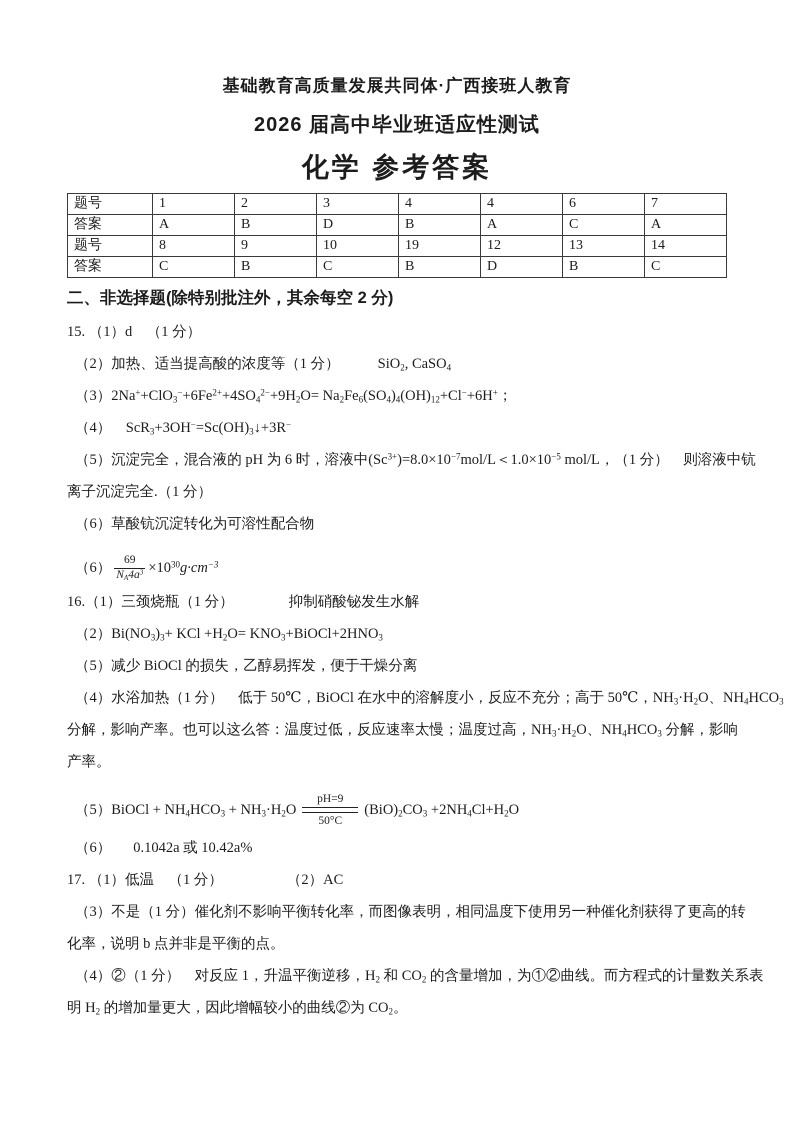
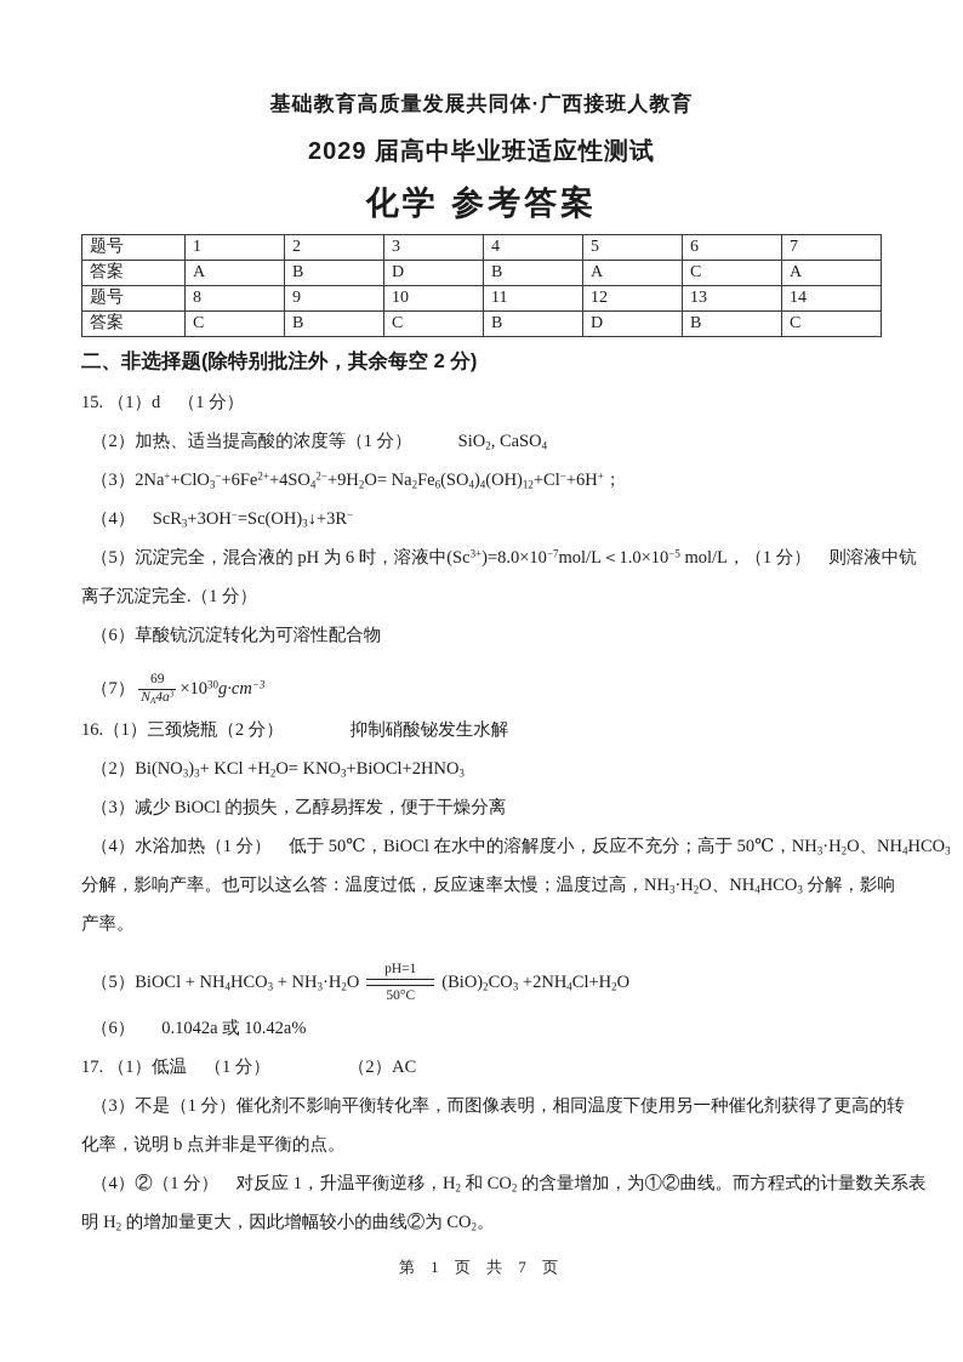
  基础教育高质量发展共同体·广西接班人教育
- 2026 届高中毕业班适应性测试
+ 2029 届高中毕业班适应性测试
  化学 参考答案
- 题号	1	2	3	4	4	6	7
+ 题号	1	2	3	4	5	6	7
  答案	A	B	D	B	A	C	A
- 题号	8	9	10	19	12	13	14
+ 题号	8	9	10	11	12	13	14
  答案	C	B	C	B	D	B	C
  二、非选择题(除特别批注外，其余每空 2 分)
  15. （1）d （1 分）
  （2）加热、适当提高酸的浓度等（1 分） SiO2, CaSO4
  （3）2Na++ClO3−+6Fe2++4SO42−+9H2O= Na2Fe6(SO4)4(OH)12+Cl−+6H+；
  （4） ScR3+3OH−=Sc(OH)3↓+3R−
  （5）沉淀完全，混合液的 pH 为 6 时，溶液中(Sc3+)=8.0×10−7mol/L＜1.0×10−5 mol/L，（1 分） 则溶液中钪
  离子沉淀完全.（1 分）
  （6）草酸钪沉淀转化为可溶性配合物
- （6）
+ （7）
  69
  NA4a3
  ×1030
  g·cm−3
- 16.（1）三颈烧瓶（1 分） 抑制硝酸铋发生水解
+ 16.（1）三颈烧瓶（2 分） 抑制硝酸铋发生水解
  （2）Bi(NO3)3+ KCl +H2O= KNO3+BiOCl+2HNO3
- （5）减少 BiOCl 的损失，乙醇易挥发，便于干燥分离
+ （3）减少 BiOCl 的损失，乙醇易挥发，便于干燥分离
  （4）水浴加热（1 分） 低于 50℃，BiOCl 在水中的溶解度小，反应不充分；高于 50℃，NH3·H2O、NH4HCO3
  分解，影响产率。也可以这么答：温度过低，反应速率太慢；温度过高，NH3·H2O、NH4HCO3 分解，影响
  产率。
  （5）BiOCl + NH4HCO3 + NH3·H2O
- pH=9
+ pH=1
  50°C
  (BiO)2CO3 +2NH4Cl+H2O
  （6） 0.1042a 或 10.42a%
  17. （1）低温 （1 分） （2）AC
  （3）不是（1 分）催化剂不影响平衡转化率，而图像表明，相同温度下使用另一种催化剂获得了更高的转
  化率，说明 b 点并非是平衡的点。
  （4）②（1 分） 对反应 1，升温平衡逆移，H2 和 CO2 的含量增加，为①②曲线。而方程式的计量数关系表
  明 H2 的增加量更大，因此增幅较小的曲线②为 CO2。
+ 第 1 页 共 7 页
